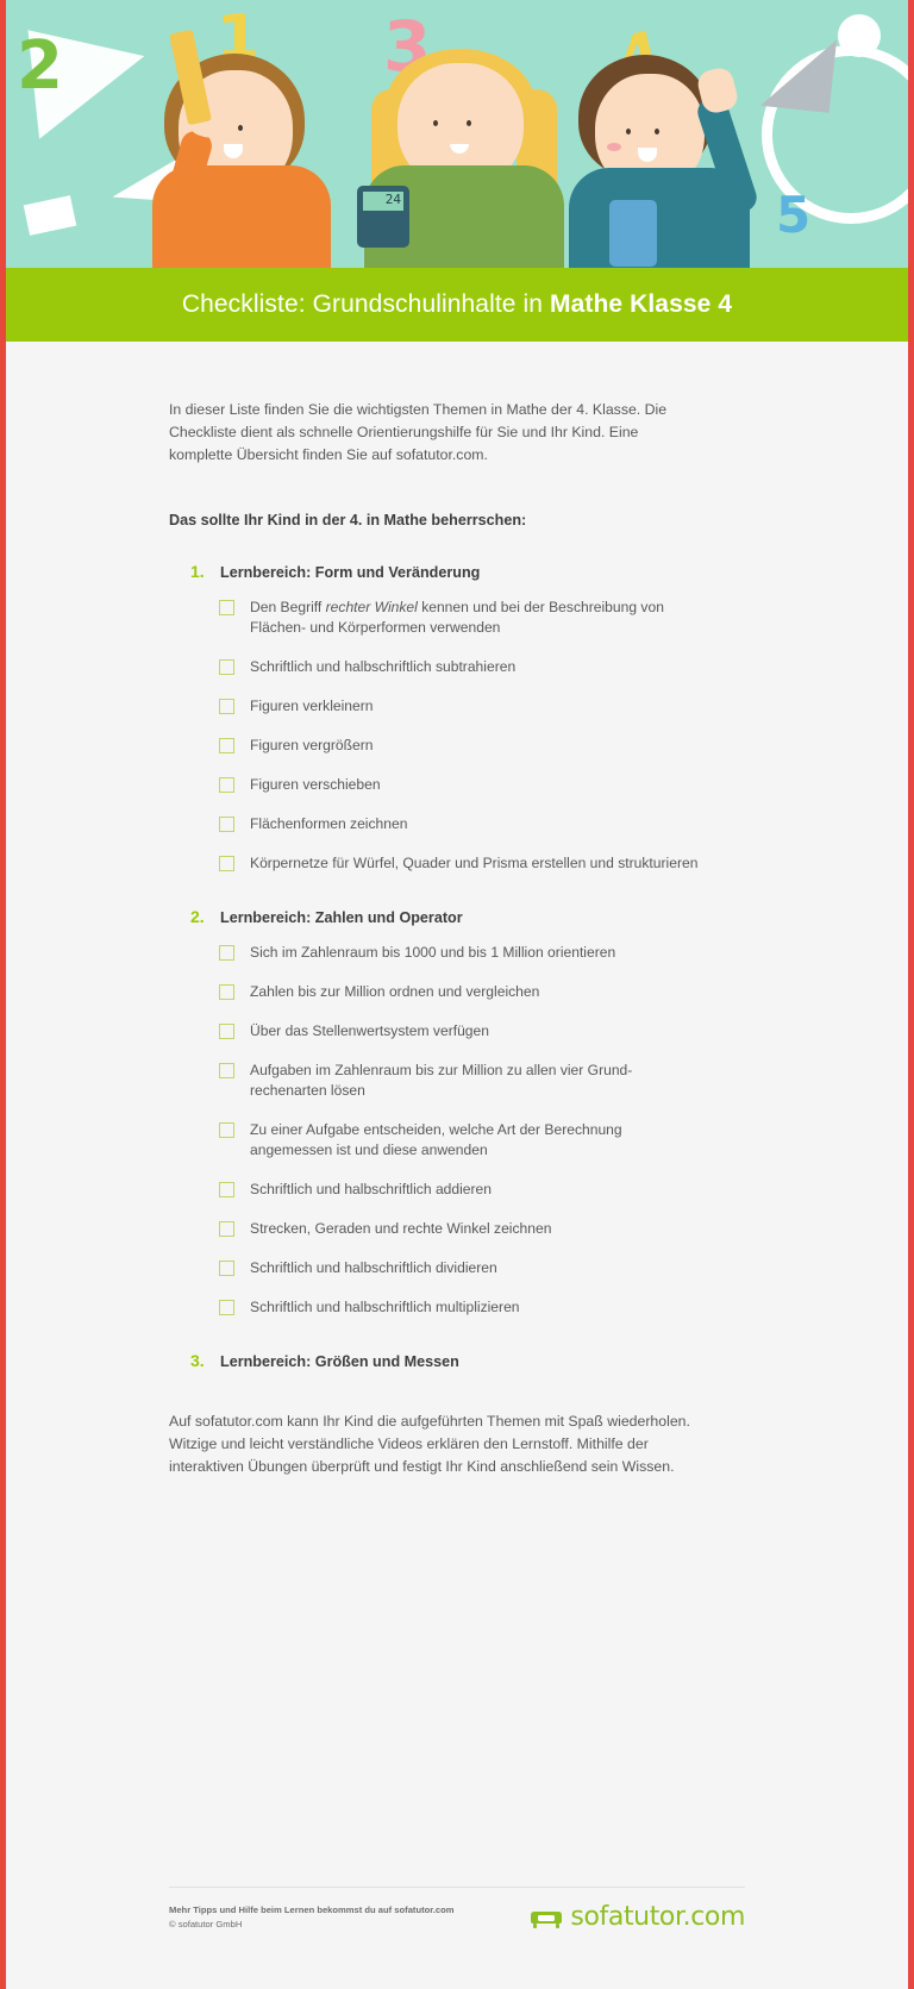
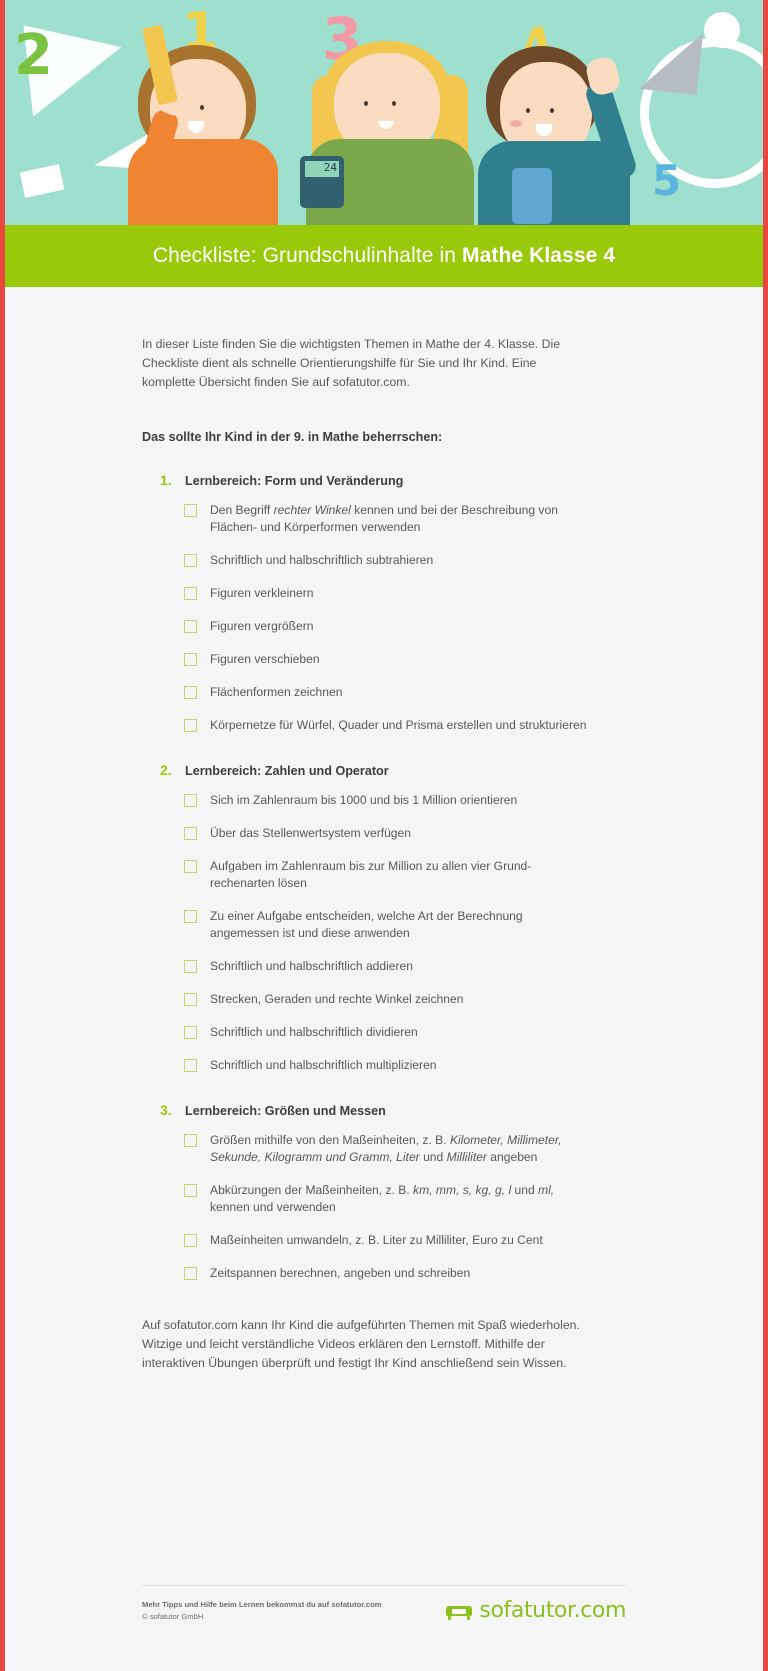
  2
  1
  3
  5
  24
  Checkliste: Grundschulinhalte in Mathe Klasse 4
  In dieser Liste finden Sie die wichtigsten Themen in Mathe der 4. Klasse. Die Checkliste dient als schnelle Orientierungshilfe für Sie und Ihr Kind. Eine komplette Übersicht finden Sie auf sofatutor.com.
- Das sollte Ihr Kind in der 4. in Mathe beherrschen:
+ Das sollte Ihr Kind in der 9. in Mathe beherrschen:
  1.
  Lernbereich: Form und Veränderung
  Den Begriff rechter Winkel kennen und bei der Beschreibung von Flächen- und Körperformen verwenden
  Schriftlich und halbschriftlich subtrahieren
  Figuren verkleinern
  Figuren vergrößern
  Figuren verschieben
  Flächenformen zeichnen
  Körpernetze für Würfel, Quader und Prisma erstellen und strukturieren
  2.
  Lernbereich: Zahlen und Operator
  Sich im Zahlenraum bis 1000 und bis 1 Million orientieren
- Zahlen bis zur Million ordnen und vergleichen
  Über das Stellenwertsystem verfügen
  Aufgaben im Zahlenraum bis zur Million zu allen vier Grund-rechenarten lösen
  Zu einer Aufgabe entscheiden, welche Art der Berechnung angemessen ist und diese anwenden
  Schriftlich und halbschriftlich addieren
  Strecken, Geraden und rechte Winkel zeichnen
  Schriftlich und halbschriftlich dividieren
  Schriftlich und halbschriftlich multiplizieren
  3.
  Lernbereich: Größen und Messen
+ Größen mithilfe von den Maßeinheiten, z. B. Kilometer, Millimeter, Sekunde, Kilogramm und Gramm, Liter und Milliliter angeben
+ Abkürzungen der Maßeinheiten, z. B. km, mm, s, kg, g, l und ml, kennen und verwenden
+ Maßeinheiten umwandeln, z. B. Liter zu Milliliter, Euro zu Cent
+ Zeitspannen berechnen, angeben und schreiben
  Auf sofatutor.com kann Ihr Kind die aufgeführten Themen mit Spaß wiederholen. Witzige und leicht verständliche Videos erklären den Lernstoff. Mithilfe der interaktiven Übungen überprüft und festigt Ihr Kind anschließend sein Wissen.
  Mehr Tipps und Hilfe beim Lernen bekommst du auf sofatutor.com
  © sofatutor GmbH
  sofatutor.com
